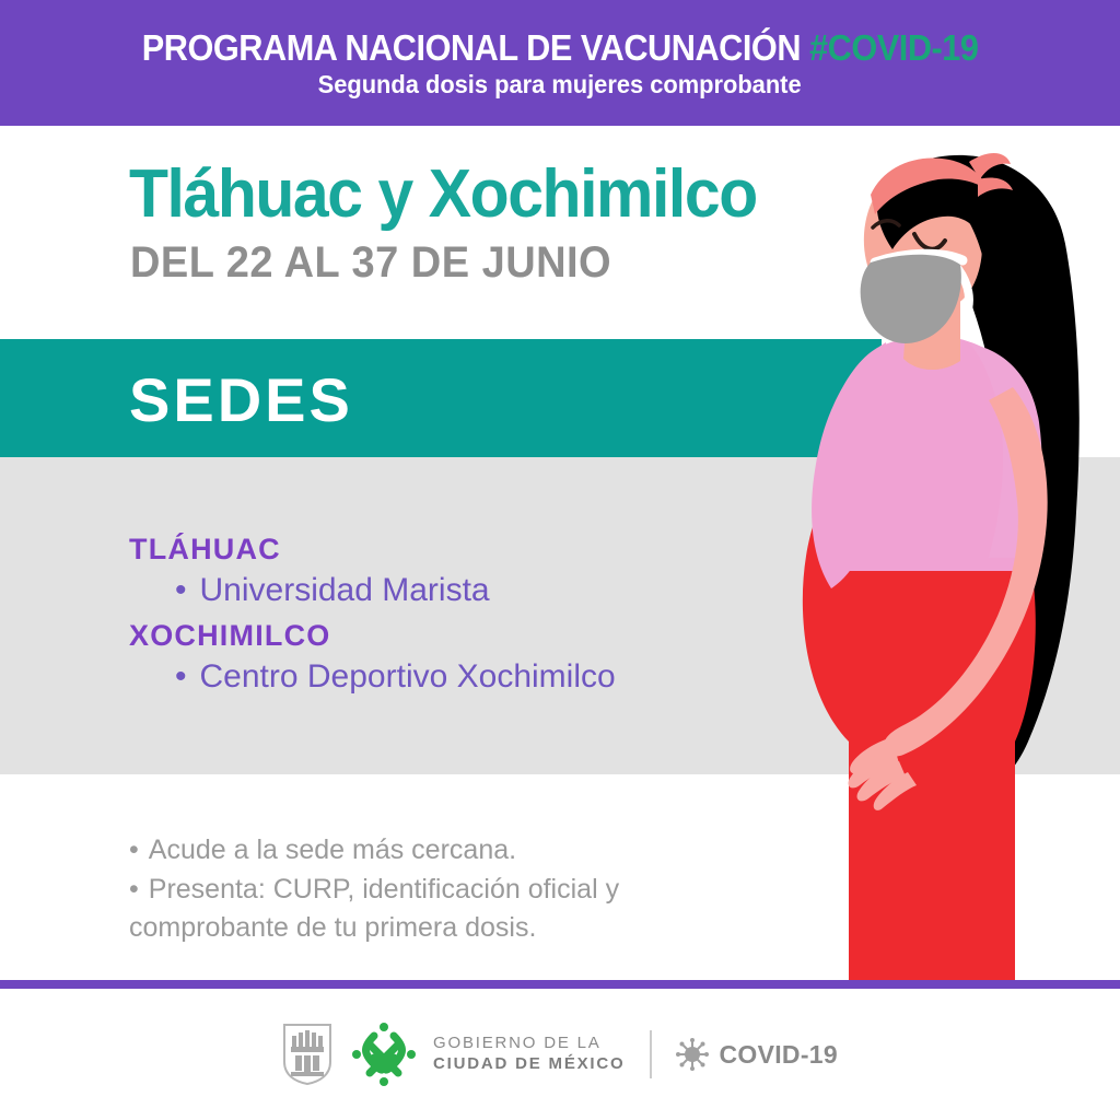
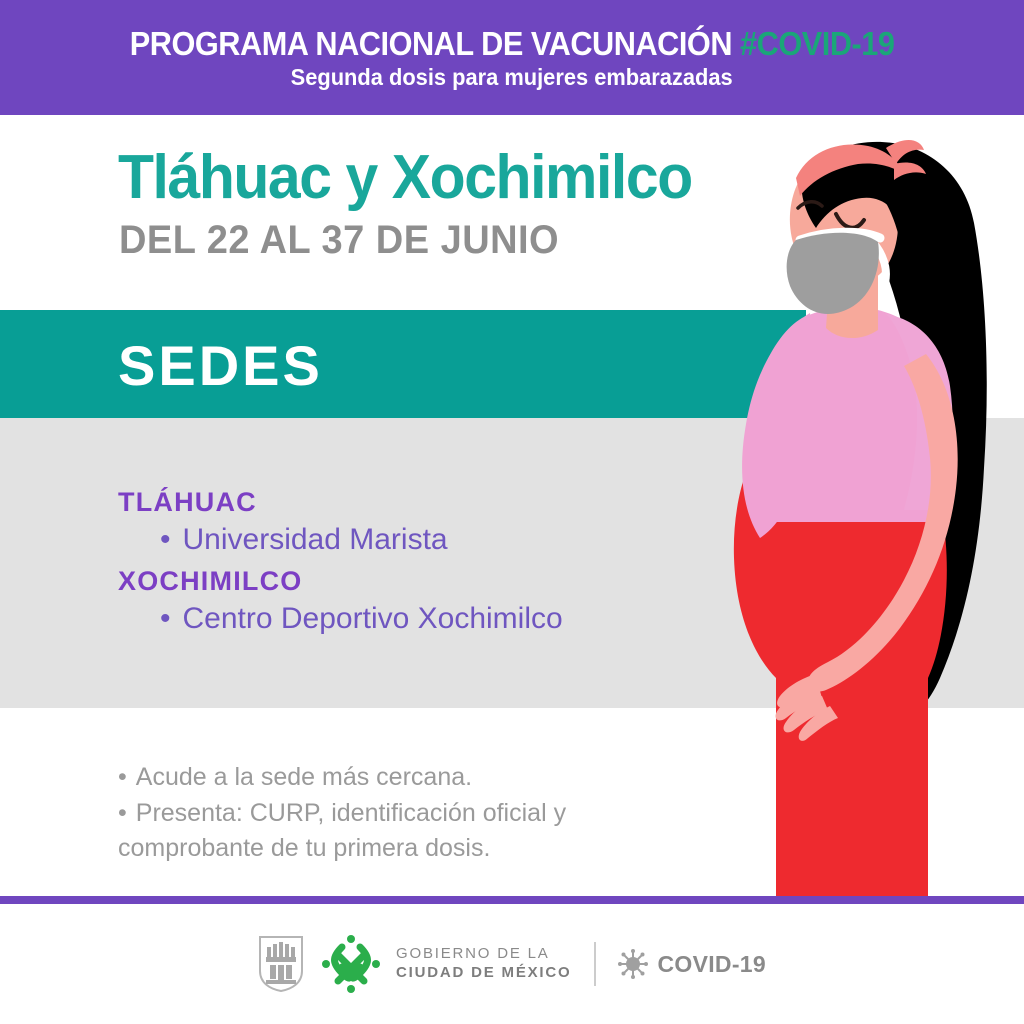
  PROGRAMA NACIONAL DE VACUNACIÓN #COVID-19
- Segunda dosis para mujeres comprobante
+ Segunda dosis para mujeres embarazadas
  Tláhuac y Xochimilco
  DEL 22 AL 37 DE JUNIO
  SEDES
  TLÁHUAC
  • Universidad Marista
  XOCHIMILCO
  • Centro Deportivo Xochimilco
  • Acude a la sede más cercana.
  • Presenta: CURP, identificación oficial y
  comprobante de tu primera dosis.
  GOBIERNO DE LA
  CIUDAD DE MÉXICO
  COVID-19
